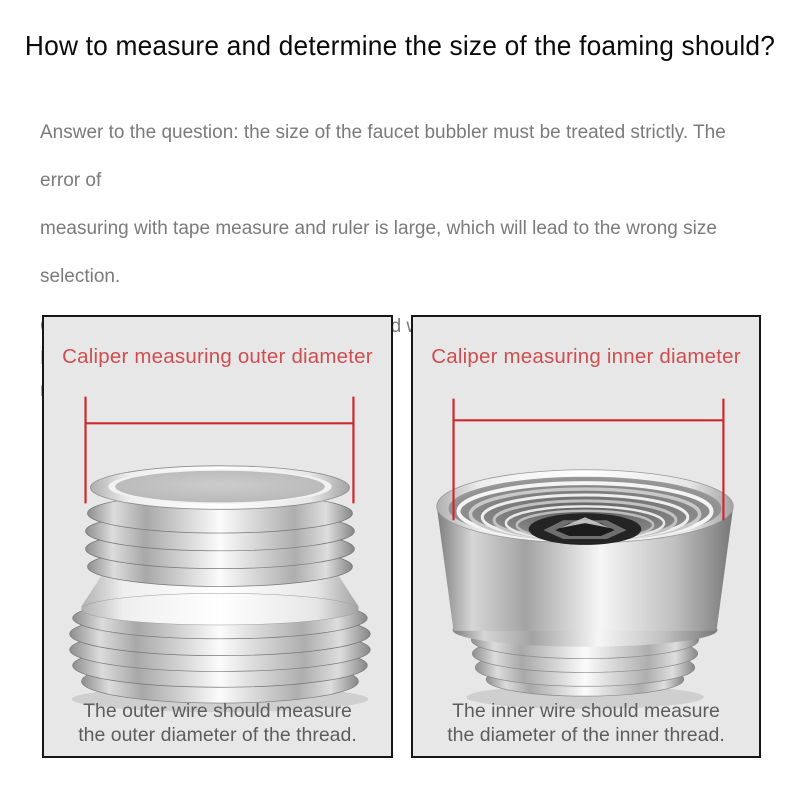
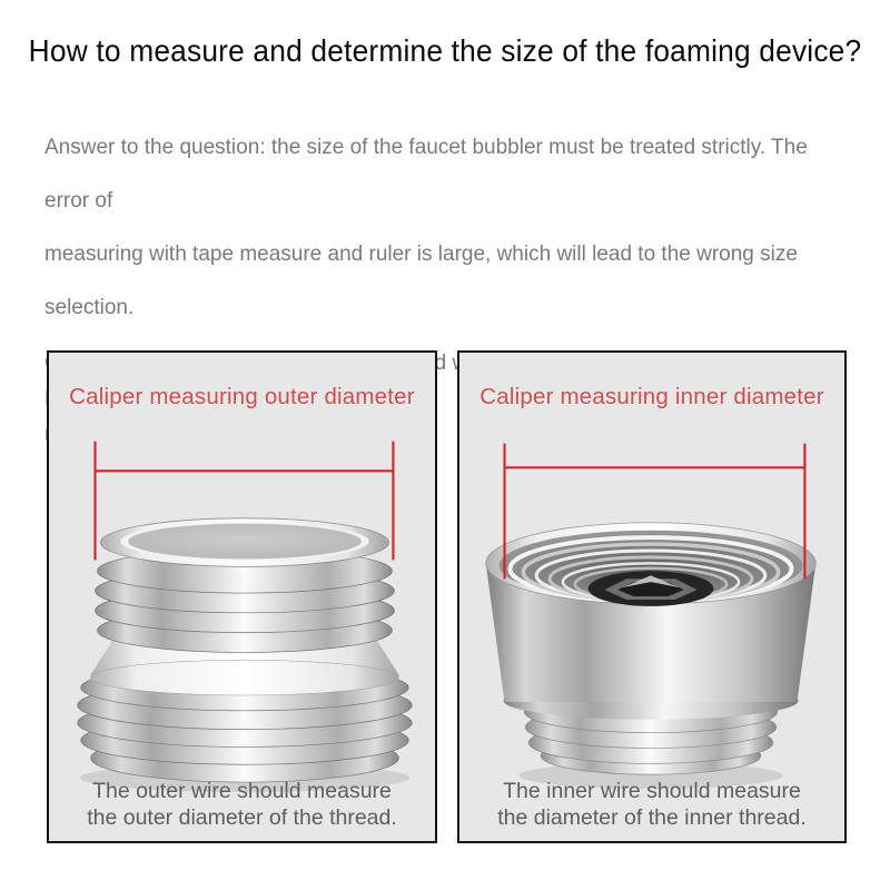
- How to measure and determine the size of the foaming should?
+ How to measure and determine the size of the foaming device?
  Answer to the question: the size of the faucet bubbler must be treated strictly. The error of
  measuring with tape measure and ruler is large, which will lead to the wrong size selection.
  Caliper measuring outer diameter
  The outer wire should measure
  the outer diameter of the thread.
  Caliper measuring inner diameter
  The inner wire should measure
  the diameter of the inner thread.
